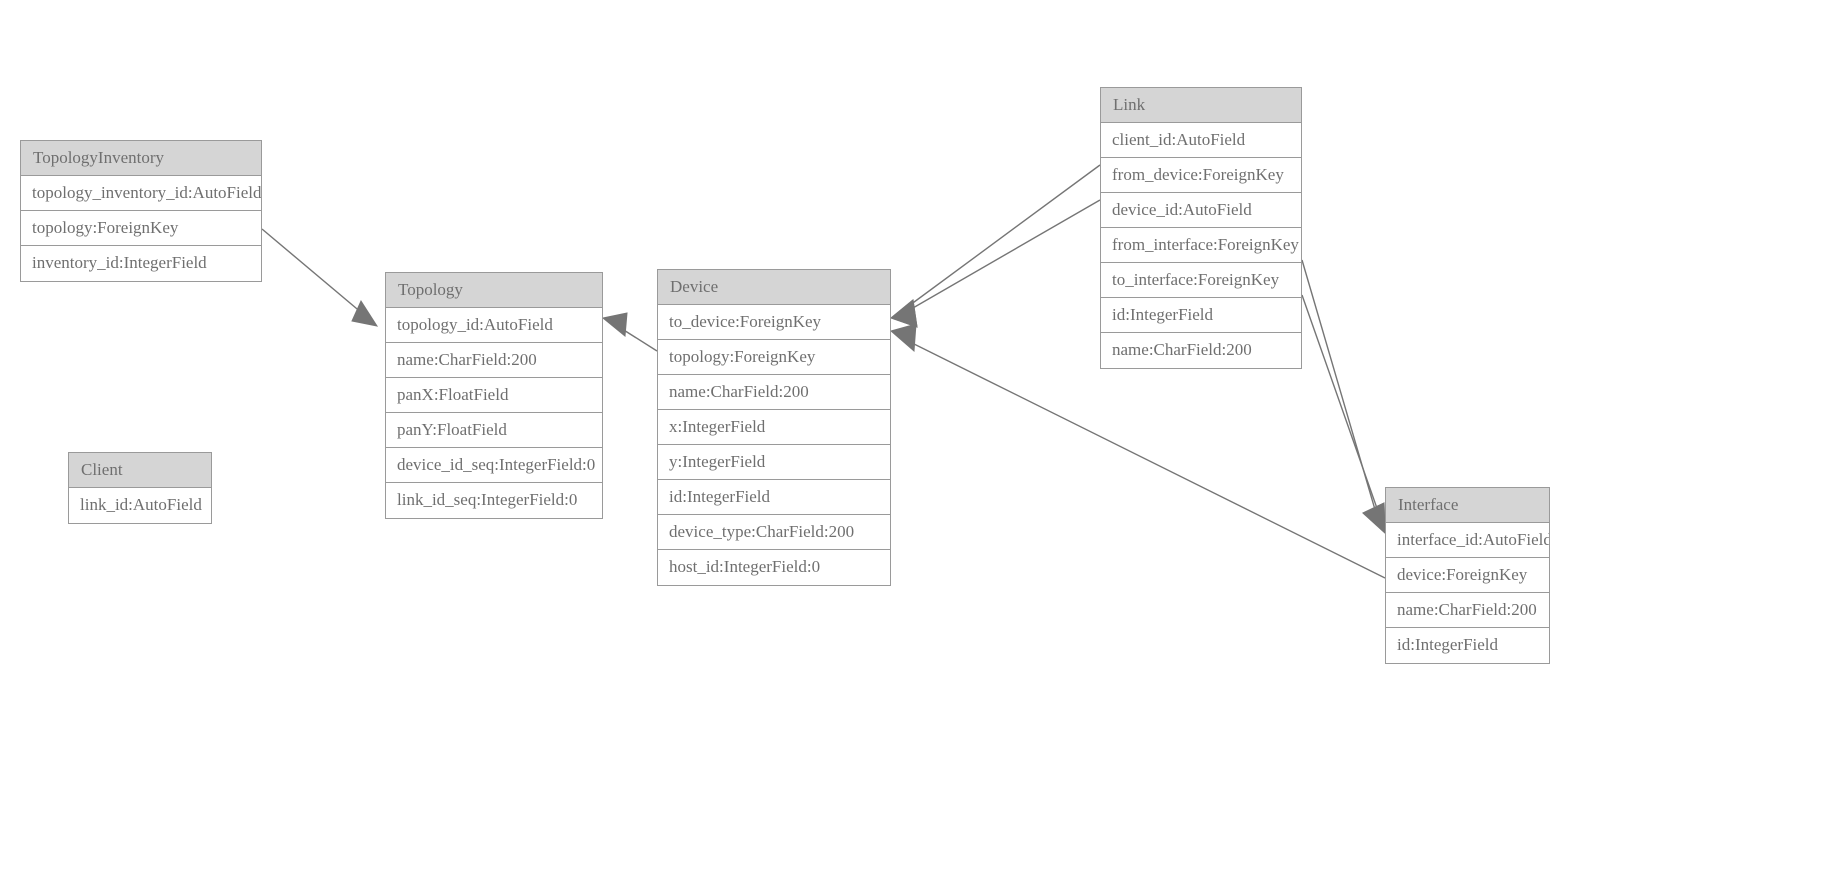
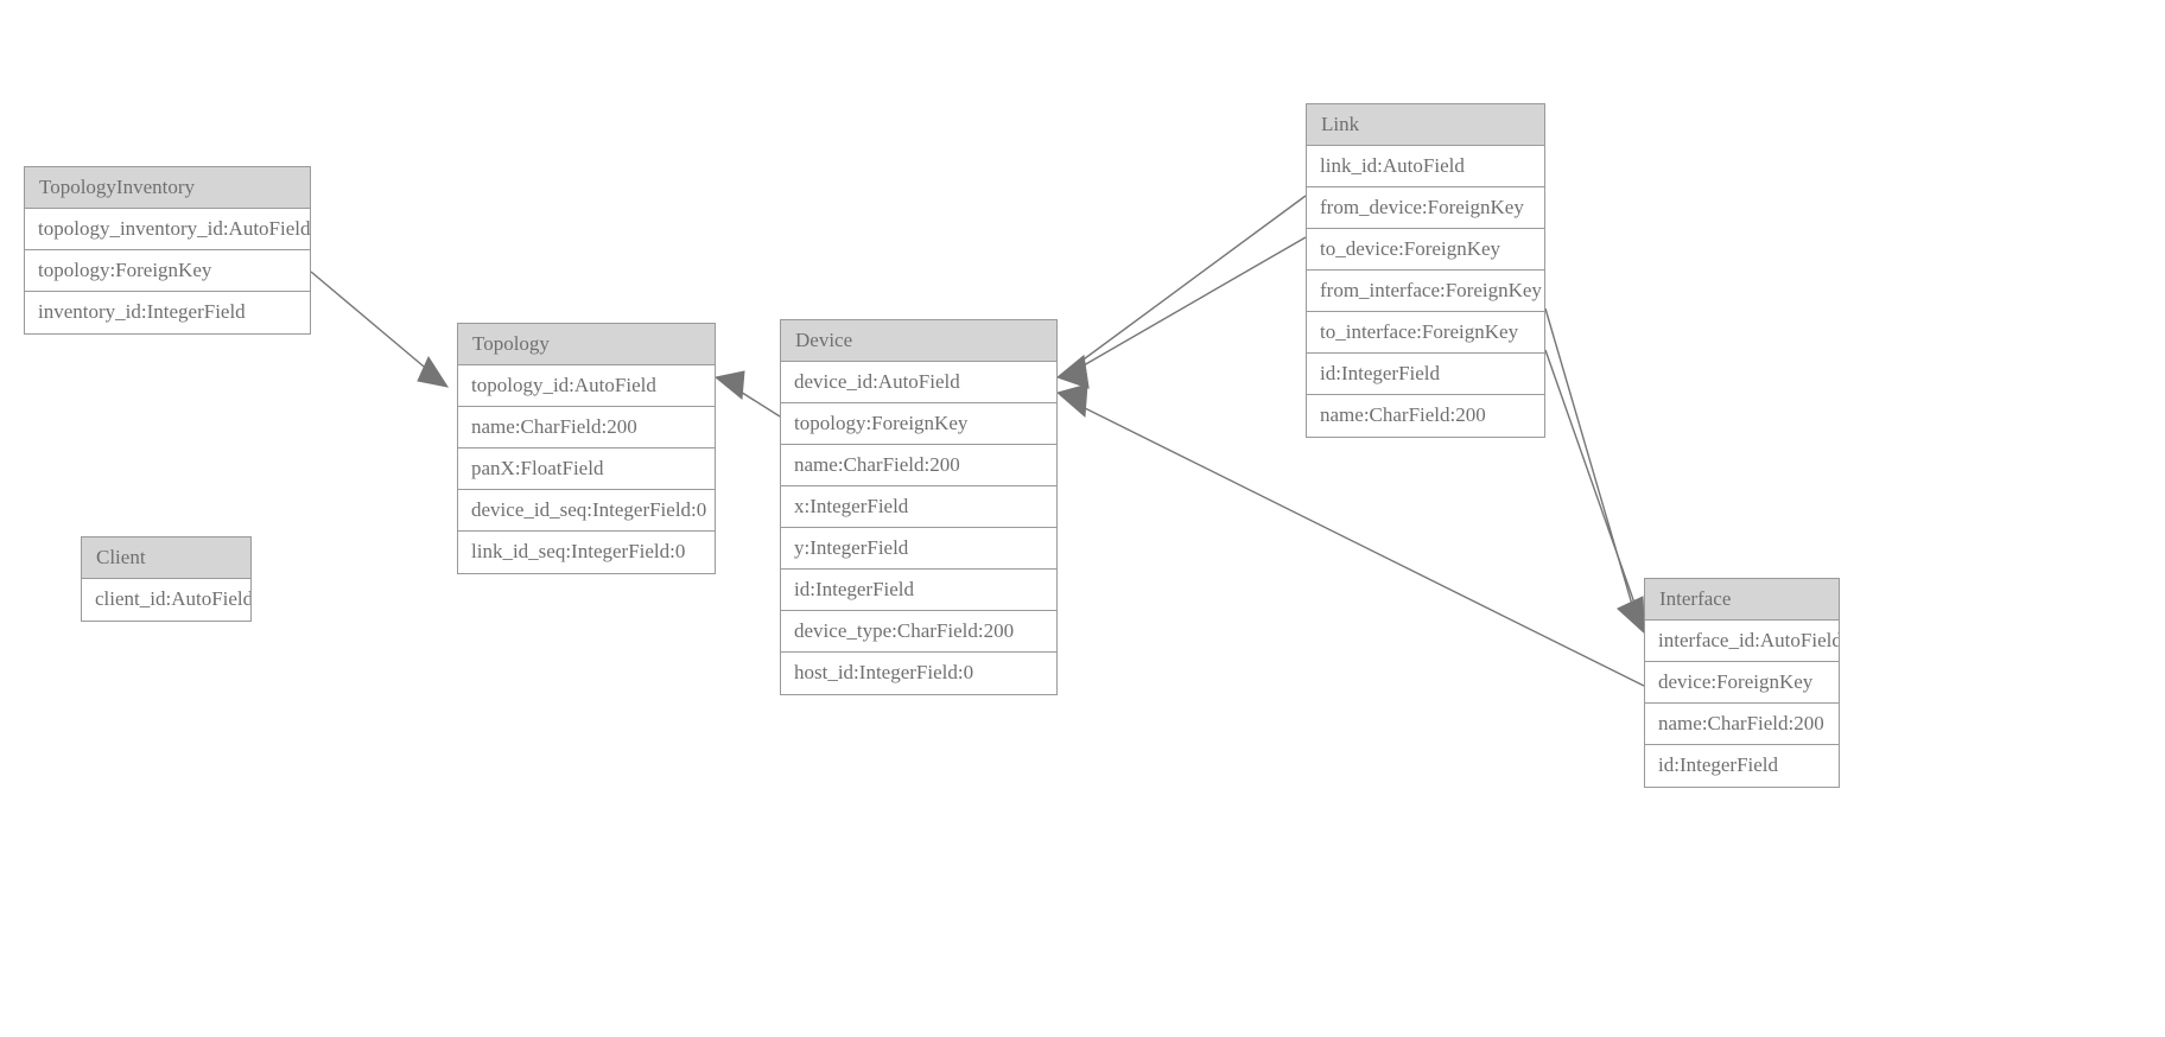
  TopologyInventory
  topology_inventory_id:AutoField
  topology:ForeignKey
  inventory_id:IntegerField
  Client
- link_id:AutoField
+ client_id:AutoField
  Topology
  topology_id:AutoField
  name:CharField:200
  panX:FloatField
- panY:FloatField
  device_id_seq:IntegerField:0
  link_id_seq:IntegerField:0
  Device
- to_device:ForeignKey
+ device_id:AutoField
  topology:ForeignKey
  name:CharField:200
  x:IntegerField
  y:IntegerField
  id:IntegerField
  device_type:CharField:200
  host_id:IntegerField:0
  Link
- client_id:AutoField
+ link_id:AutoField
  from_device:ForeignKey
- device_id:AutoField
+ to_device:ForeignKey
  from_interface:ForeignKey
  to_interface:ForeignKey
  id:IntegerField
  name:CharField:200
  Interface
  interface_id:AutoField
  device:ForeignKey
  name:CharField:200
  id:IntegerField
